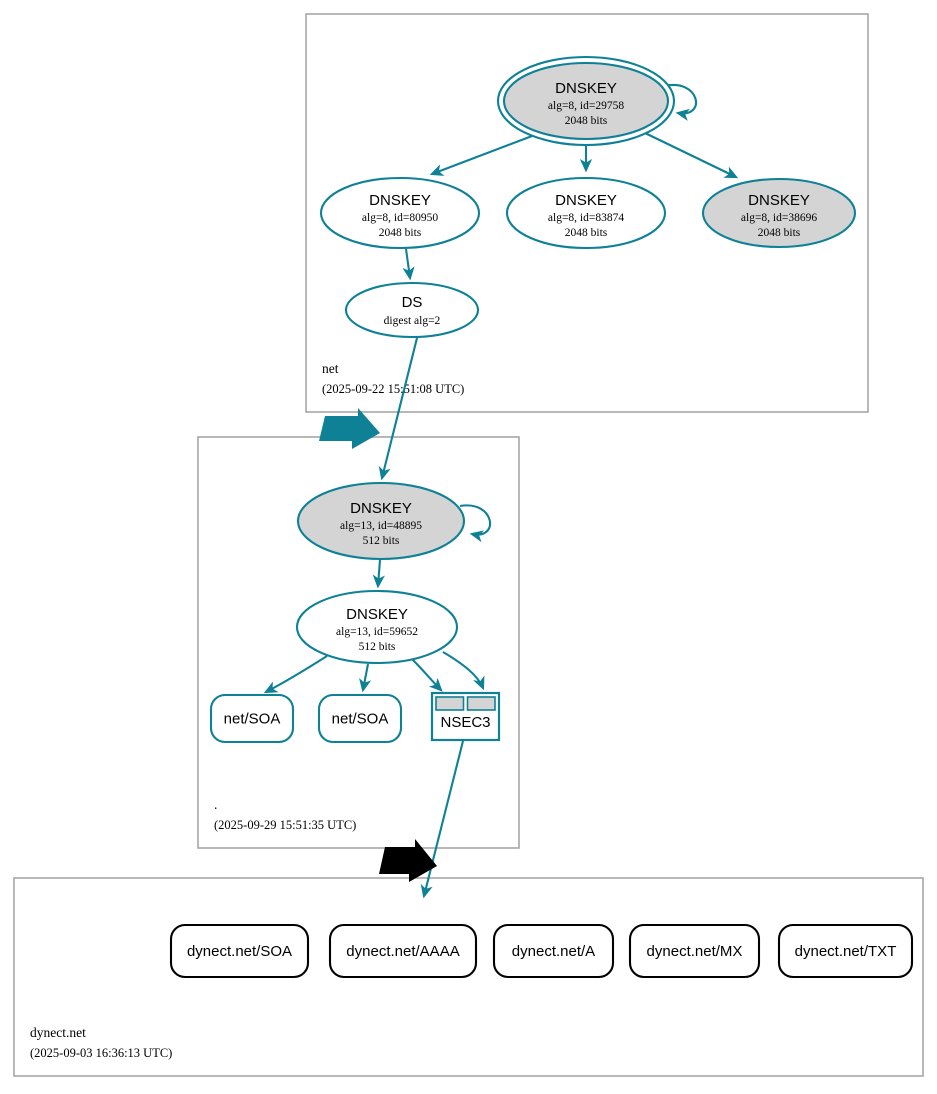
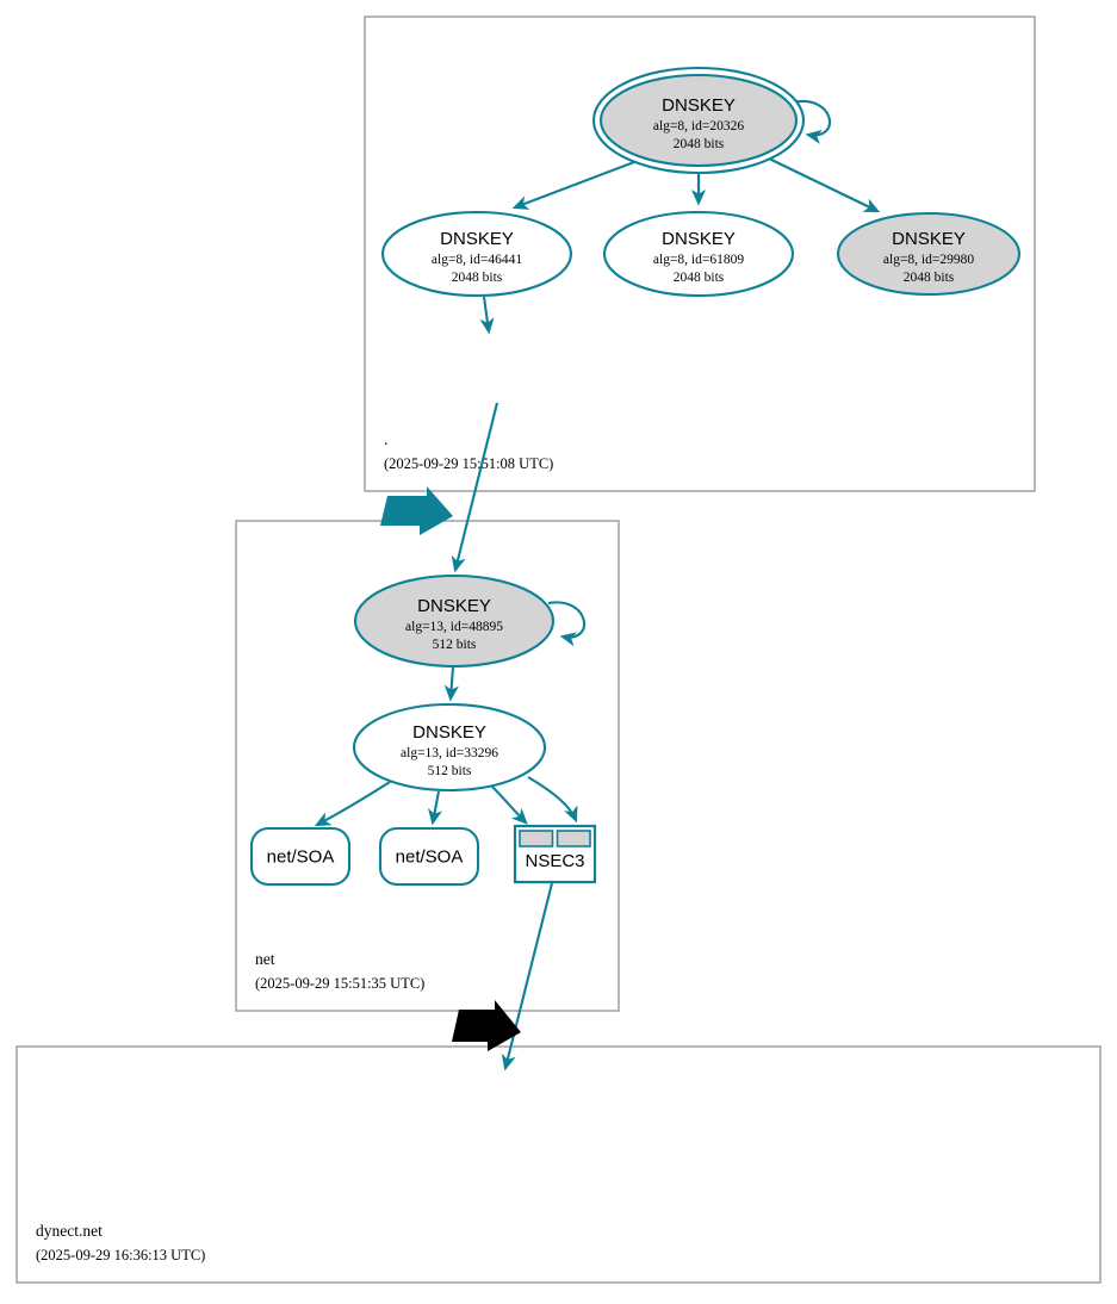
- net
+ .
- (2025-09-22 15:51:08 UTC)
+ (2025-09-29 15:51:08 UTC)
- .
+ net
  (2025-09-29 15:51:35 UTC)
  dynect.net
- (2025-09-03 16:36:13 UTC)
+ (2025-09-29 16:36:13 UTC)
  DNSKEY
- alg=8, id=29758
+ alg=8, id=20326
  2048 bits
  DNSKEY
- alg=8, id=80950
+ alg=8, id=46441
  2048 bits
  DNSKEY
- alg=8, id=83874
+ alg=8, id=61809
  2048 bits
  DNSKEY
- alg=8, id=38696
+ alg=8, id=29980
  2048 bits
- DS
- digest alg=2
  DNSKEY
  alg=13, id=48895
  512 bits
  DNSKEY
- alg=13, id=59652
+ alg=13, id=33296
  512 bits
  net/SOA
  net/SOA
  NSEC3
- dynect.net/SOA
- dynect.net/AAAA
- dynect.net/A
- dynect.net/MX
- dynect.net/TXT
